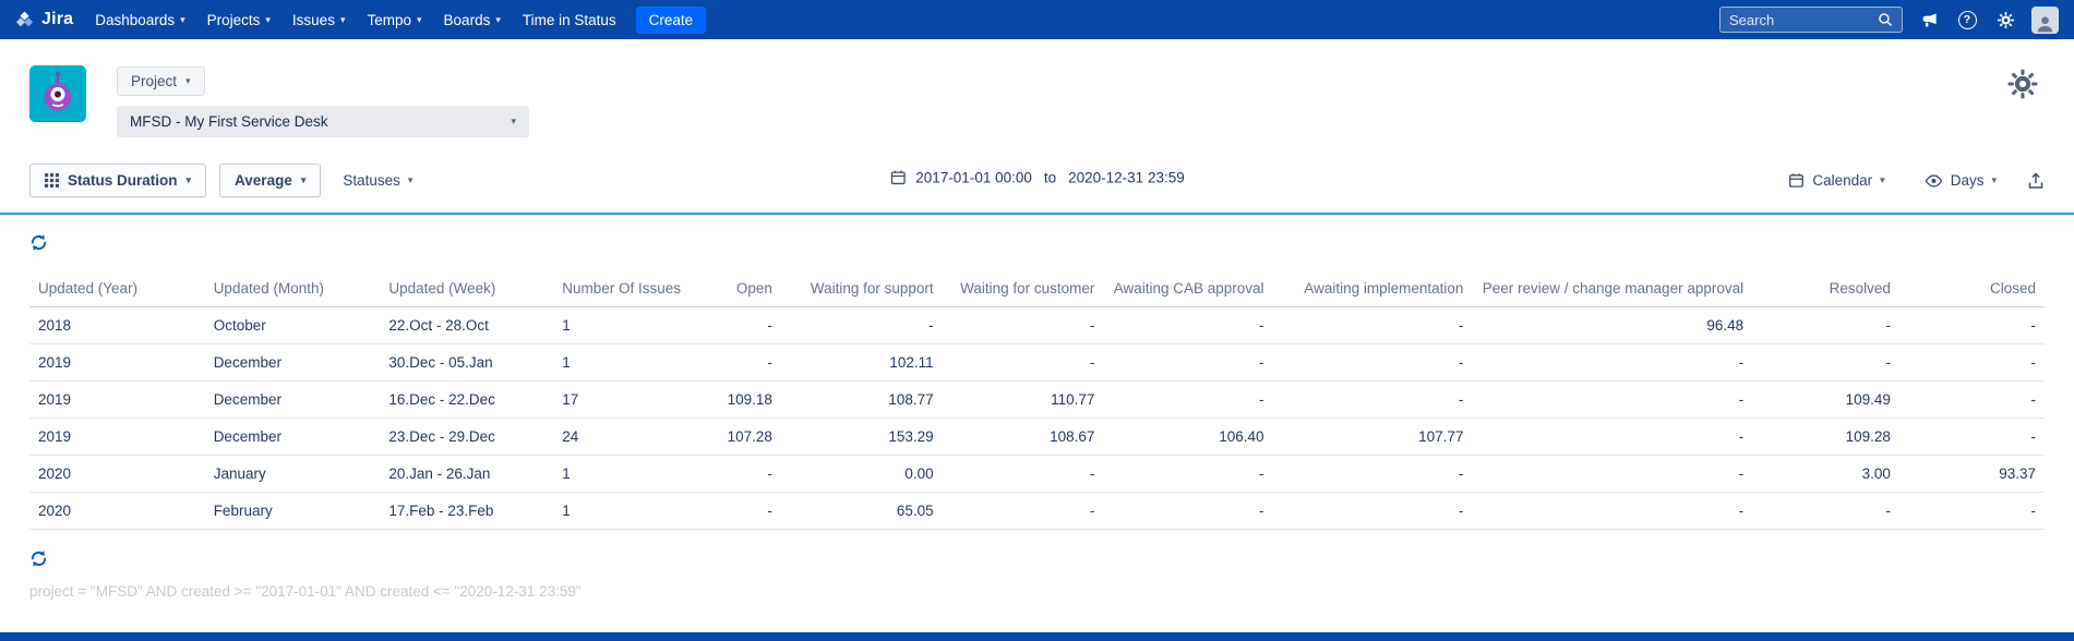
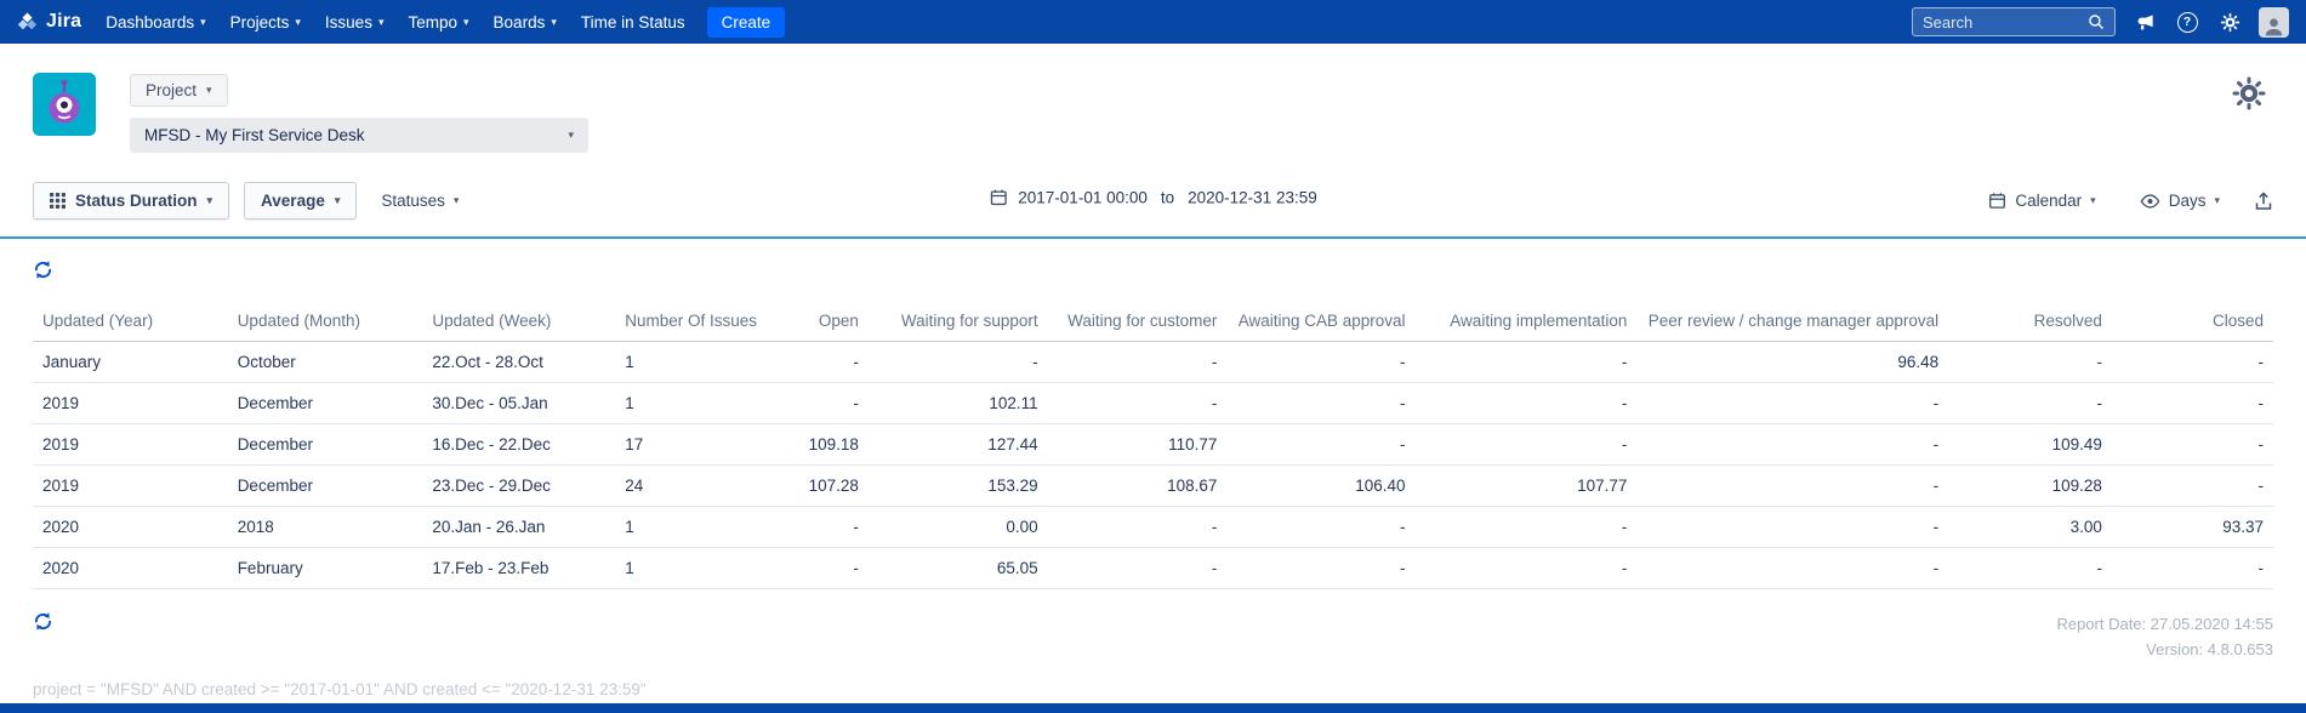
  Jira
  Dashboards
  ▾
  Projects
  ▾
  Issues
  ▾
  Tempo
  ▾
  Boards
  ▾
  Time in Status
  Create
  Search
  ?
  Project
  ▾
  MFSD - My First Service Desk
  ▾
  Status Duration
  ▾
  Average
  ▾
  Statuses
  ▾
  2017-01-01 00:00
  to
  2020-12-31 23:59
  Calendar
  ▾
  Days
  ▾
  Updated (Year)	Updated (Month)	Updated (Week)	Number Of Issues	Open	Waiting for support	Waiting for customer	Awaiting CAB approval	Awaiting implementation	Peer review / change manager approval	Resolved	Closed
- 2018	October	22.Oct - 28.Oct	1	-	-	-	-	-	96.48	-	-
+ January	October	22.Oct - 28.Oct	1	-	-	-	-	-	96.48	-	-
  2019	December	30.Dec - 05.Jan	1	-	102.11	-	-	-	-	-	-
- 2019	December	16.Dec - 22.Dec	17	109.18	108.77	110.77	-	-	-	109.49	-
+ 2019	December	16.Dec - 22.Dec	17	109.18	127.44	110.77	-	-	-	109.49	-
  2019	December	23.Dec - 29.Dec	24	107.28	153.29	108.67	106.40	107.77	-	109.28	-
- 2020	January	20.Jan - 26.Jan	1	-	0.00	-	-	-	-	3.00	93.37
+ 2020	2018	20.Jan - 26.Jan	1	-	0.00	-	-	-	-	3.00	93.37
  2020	February	17.Feb - 23.Feb	1	-	65.05	-	-	-	-	-	-
+ Report Date: 27.05.2020 14:55
+ Version: 4.8.0.653
  project = "MFSD" AND created >= "2017-01-01" AND created <= "2020-12-31 23:59"
